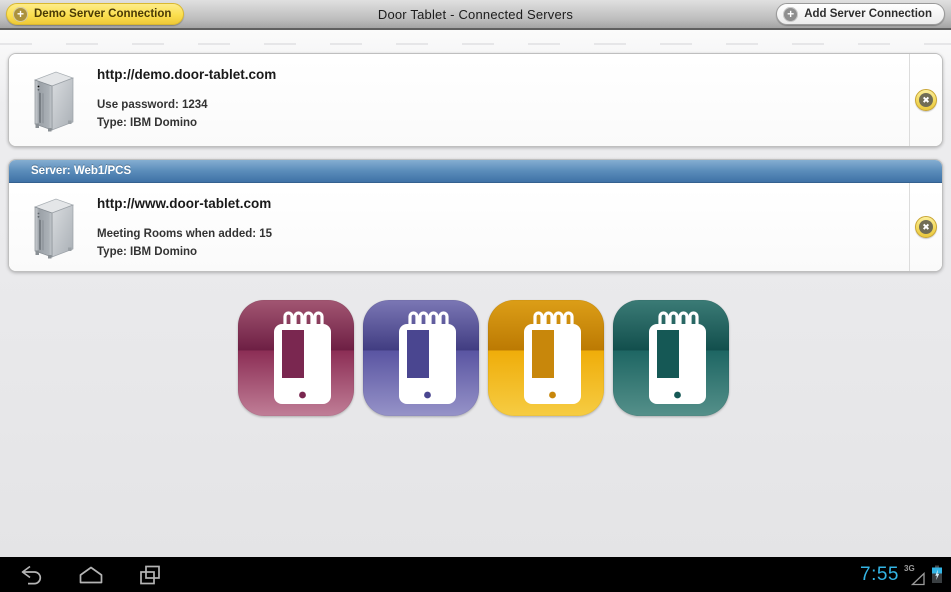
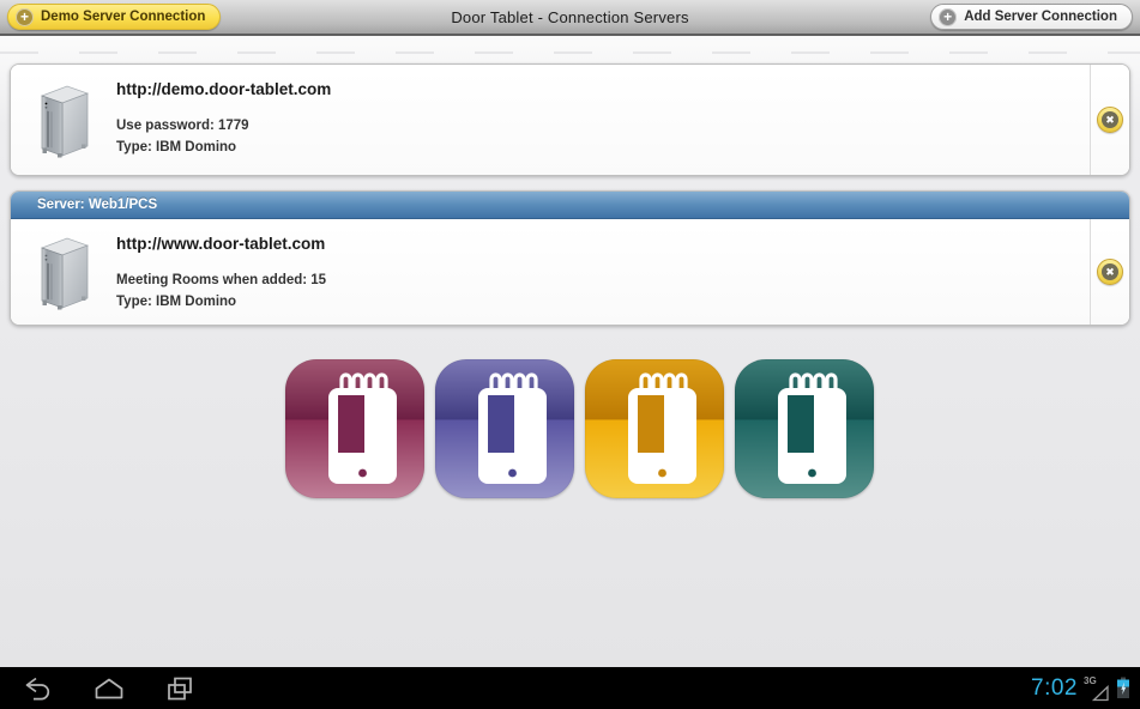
  +
  Demo Server Connection
- Door Tablet - Connected Servers
+ Door Tablet - Connection Servers
  +
  Add Server Connection
  http://demo.door-tablet.com
- Use password: 1234
+ Use password: 1779
  Type: IBM Domino
  ✖
  Server: Web1/PCS
  http://www.door-tablet.com
  Meeting Rooms when added: 15
  Type: IBM Domino
  ✖
- 7:55
+ 7:02
  3G
